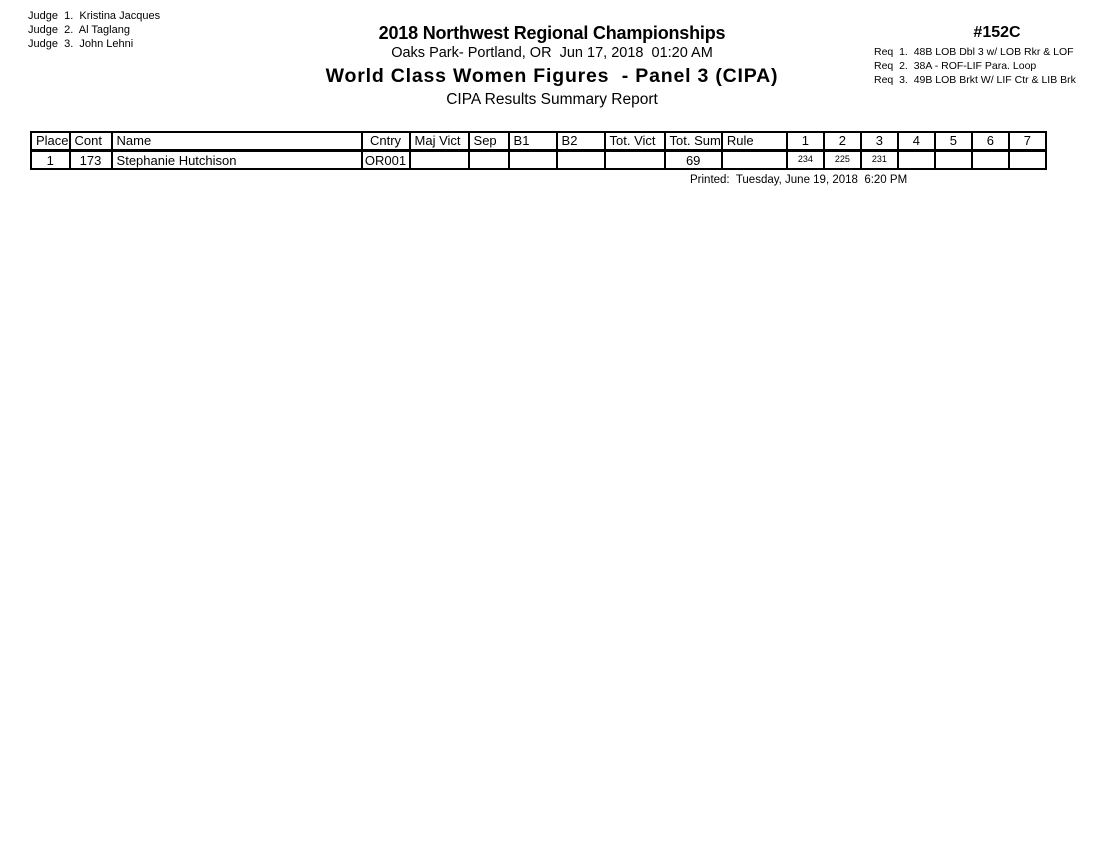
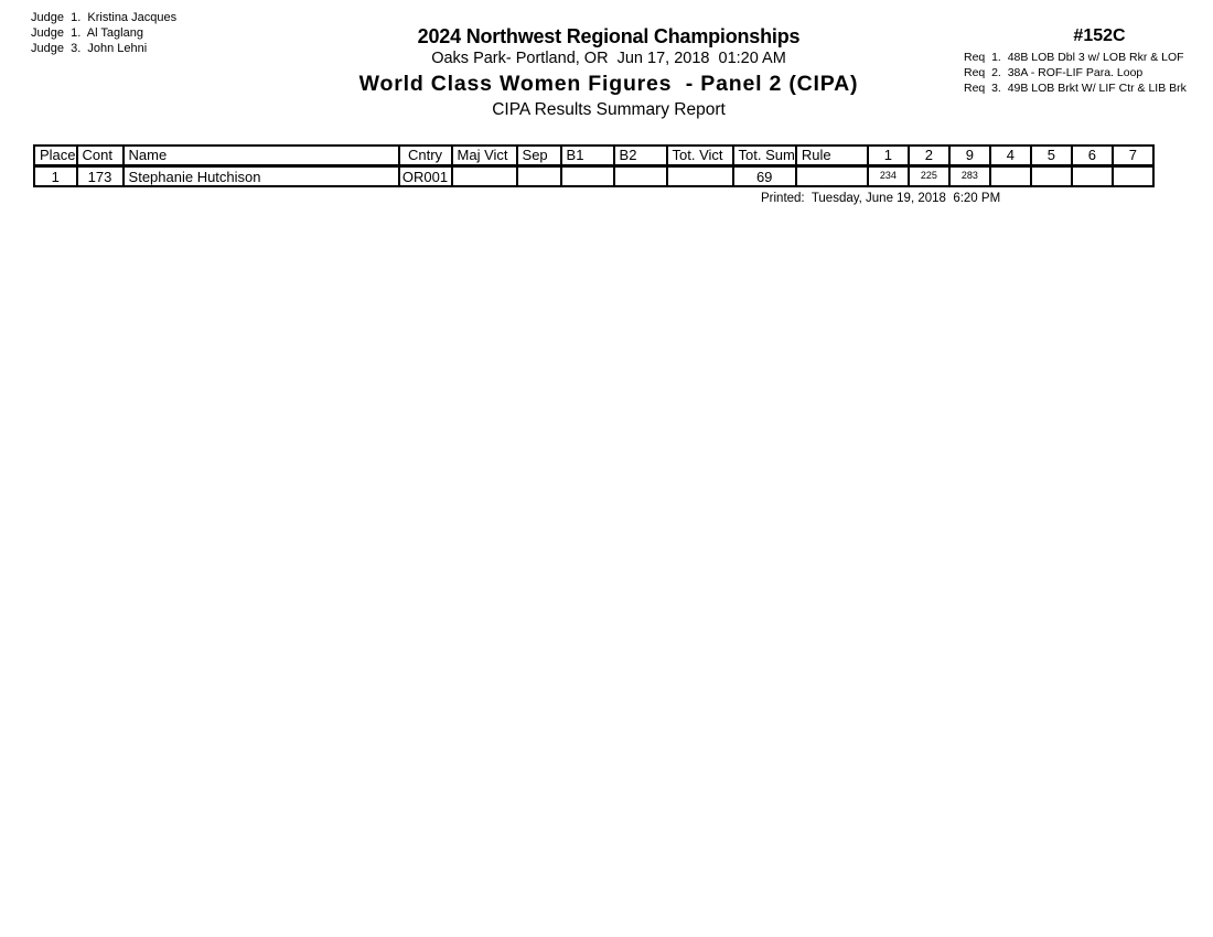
  Judge 1. Kristina Jacques
- Judge 2. Al Taglang
+ Judge 1. Al Taglang
  Judge 3. John Lehni
- 2018 Northwest Regional Championships
+ 2024 Northwest Regional Championships
  Oaks Park- Portland, OR Jun 17, 2018 01:20 AM
- World Class Women Figures - Panel 3 (CIPA)
+ World Class Women Figures - Panel 2 (CIPA)
  CIPA Results Summary Report
  #152C
  Req 1. 48B LOB Dbl 3 w/ LOB Rkr & LOF
  Req 2. 38A - ROF-LIF Para. Loop
  Req 3. 49B LOB Brkt W/ LIF Ctr & LIB Brk
- Place	Cont	Name	Cntry	Maj Vict	Sep	B1	B2	Tot. Vict	Tot. Sum	Rule	1	2	3	4	5	6	7
+ Place	Cont	Name	Cntry	Maj Vict	Sep	B1	B2	Tot. Vict	Tot. Sum	Rule	1	2	9	4	5	6	7
- 1	173	Stephanie Hutchison	OR001						69		234	225	231
+ 1	173	Stephanie Hutchison	OR001						69		234	225	283
  Printed: Tuesday, June 19, 2018 6:20 PM
